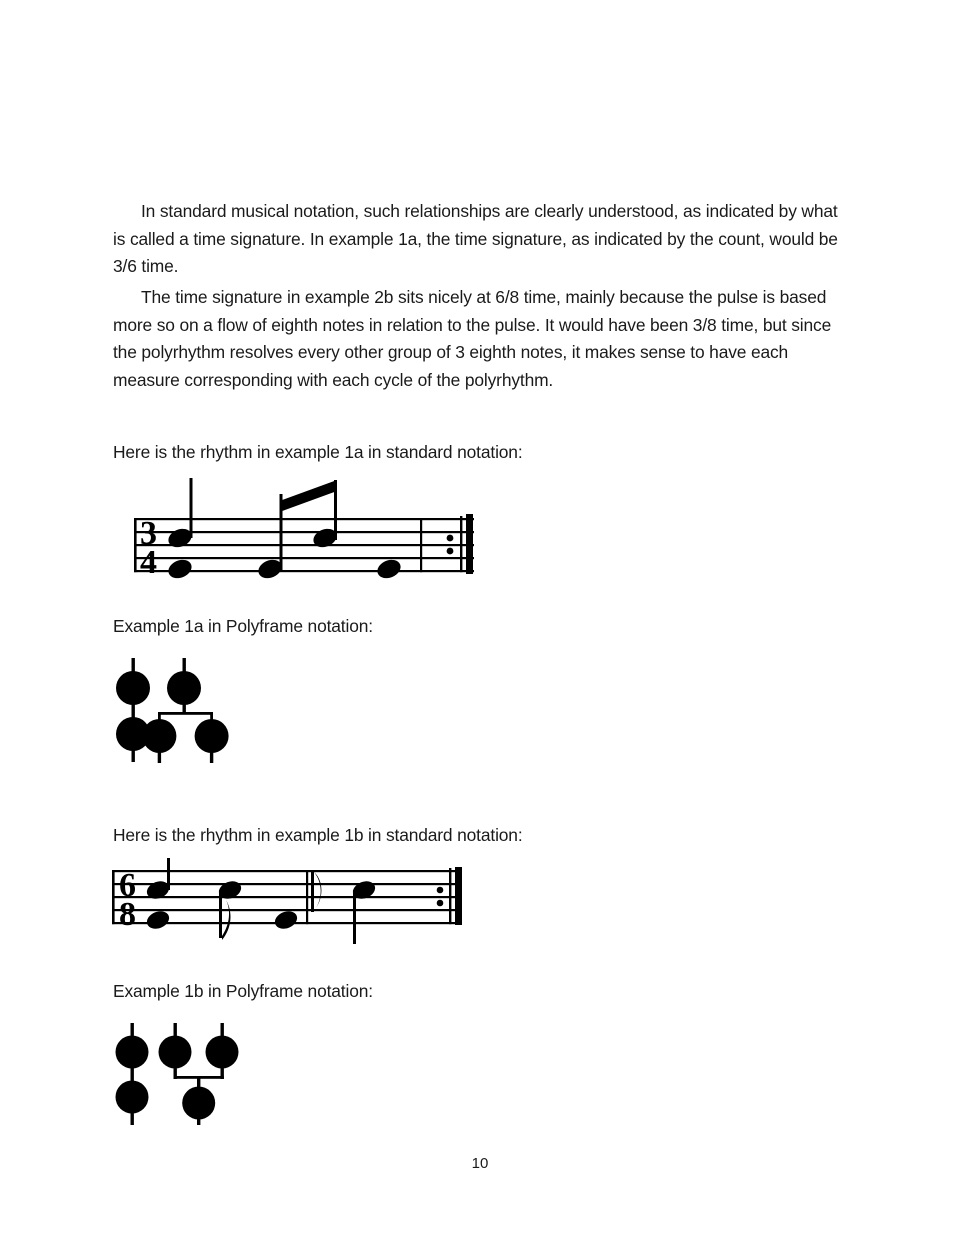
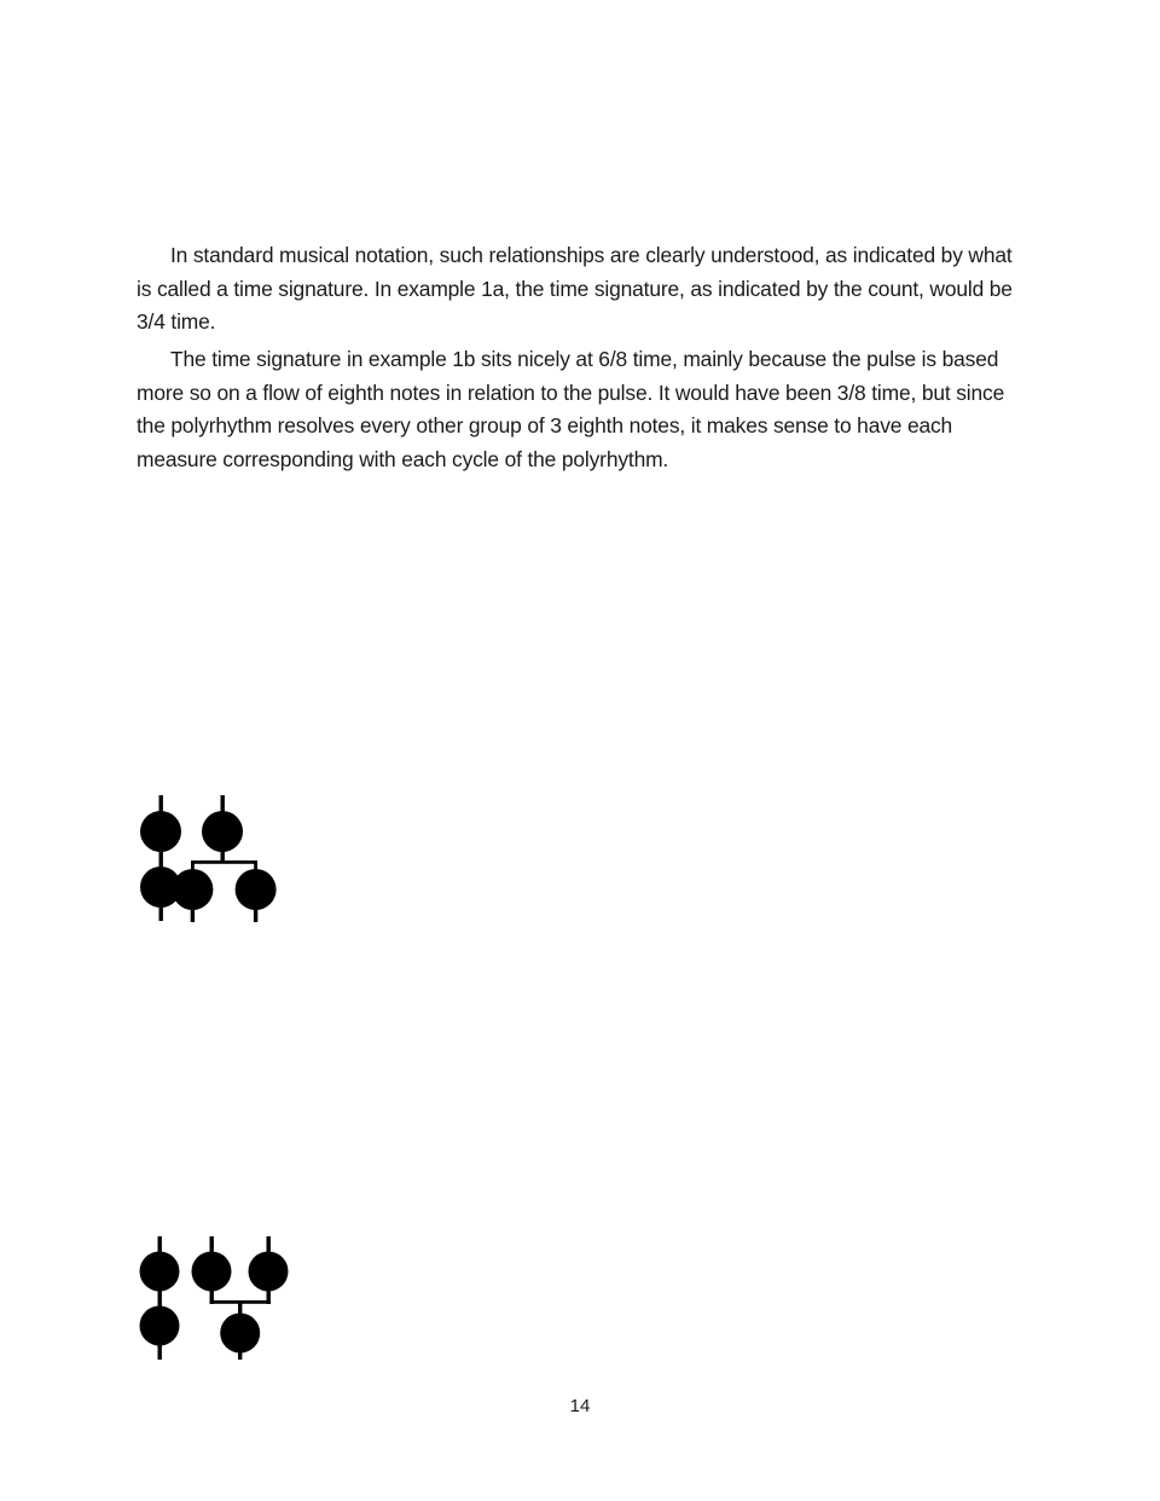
- In standard musical notation, such relationships are clearly understood, as indicated by what is called a time signature. In example 1a, the time signature, as indicated by the count, would be 3/6 time.
+ In standard musical notation, such relationships are clearly understood, as indicated by what is called a time signature. In example 1a, the time signature, as indicated by the count, would be 3/4 time.
- The time signature in example 2b sits nicely at 6/8 time, mainly because the pulse is based more so on a flow of eighth notes in relation to the pulse. It would have been 3/8 time, but since the polyrhythm resolves every other group of 3 eighth notes, it makes sense to have each measure corresponding with each cycle of the polyrhythm.
+ The time signature in example 1b sits nicely at 6/8 time, mainly because the pulse is based more so on a flow of eighth notes in relation to the pulse. It would have been 3/8 time, but since the polyrhythm resolves every other group of 3 eighth notes, it makes sense to have each measure corresponding with each cycle of the polyrhythm.
- Here is the rhythm in example 1a in standard notation:
- 3
- 4
- Example 1a in Polyframe notation:
- Here is the rhythm in example 1b in standard notation:
- 6
- 8
- Example 1b in Polyframe notation:
- 10
+ 14
